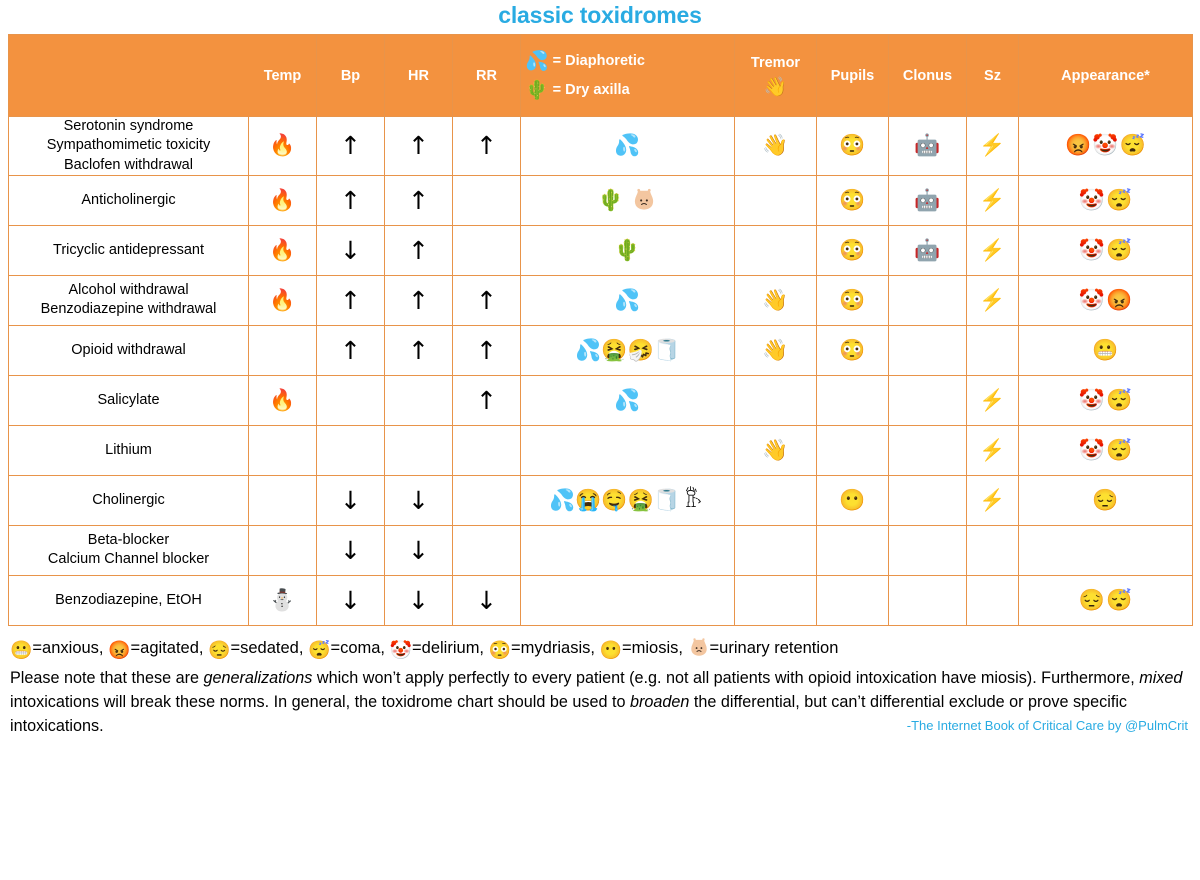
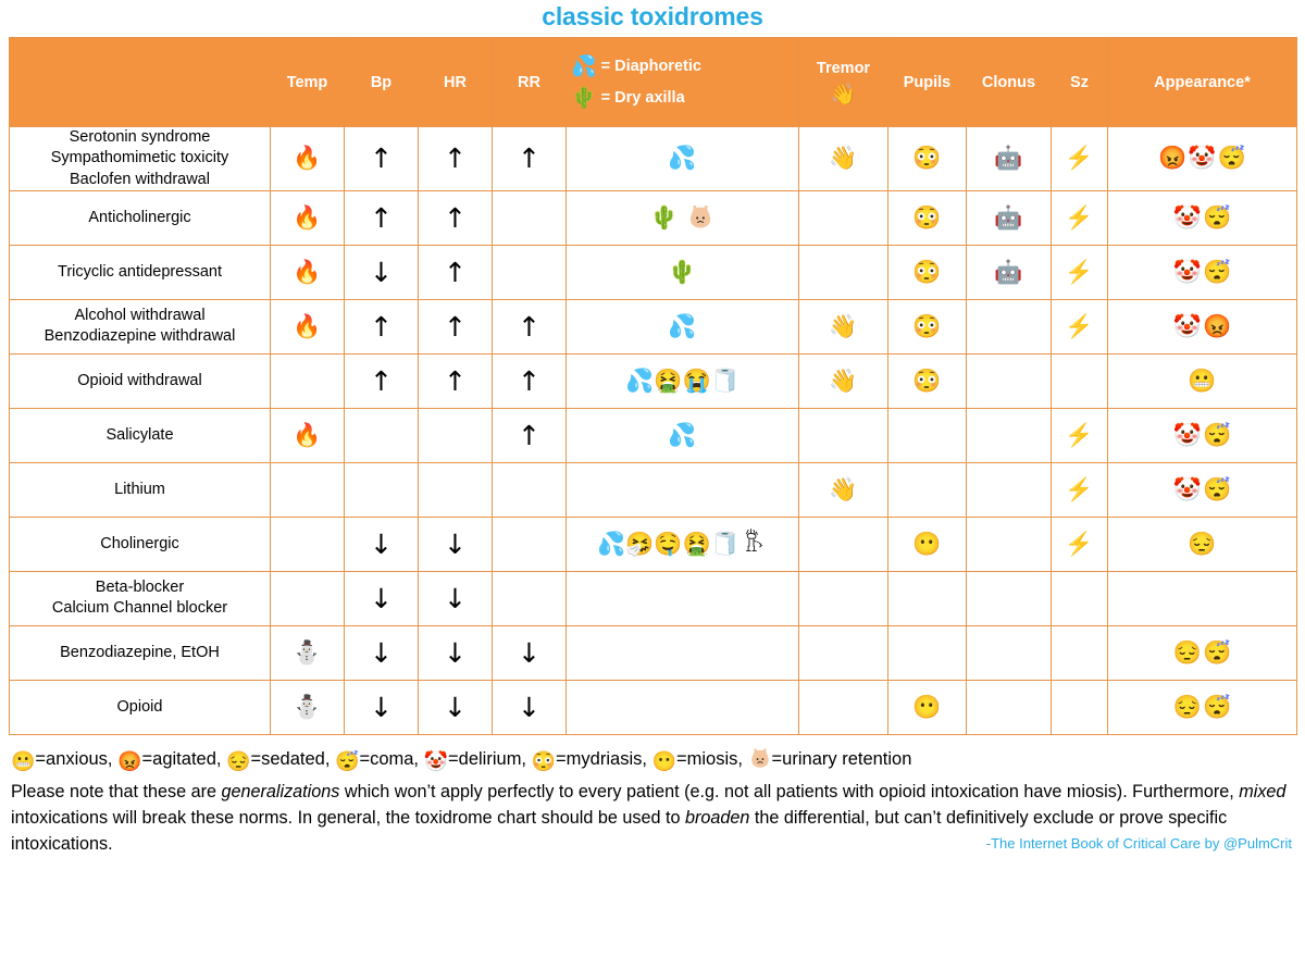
  classic toxidromes
  	Temp	Bp	HR	RR	💦 = Diaphoretic 🌵 = Dry axilla	Tremor 👋	Pupils	Clonus	Sz	Appearance*
  Serotonin syndromeSympathomimetic toxicityBaclofen withdrawal	🔥	↑	↑	↑	💦	👋	😳	🤖	⚡	😡🤡😴
  Anticholinergic	🔥	↑	↑		🌵		😳	🤖	⚡	🤡😴
  Tricyclic antidepressant	🔥	↓	↑		🌵		😳	🤖	⚡	🤡😴
  Alcohol withdrawalBenzodiazepine withdrawal	🔥	↑	↑	↑	💦	👋	😳		⚡	🤡😡
- Opioid withdrawal		↑	↑	↑	💦🤮🤧🧻	👋	😳			😬
+ Opioid withdrawal		↑	↑	↑	💦🤮😭🧻	👋	😳			😬
  Salicylate	🔥			↑	💦				⚡	🤡😴
  Lithium						👋			⚡	🤡😴
- Cholinergic		↓	↓		💦😭🤤🤮🧻		😶		⚡	😔
+ Cholinergic		↓	↓		💦🤧🤤🤮🧻		😶		⚡	😔
  Beta-blockerCalcium Channel blocker		↓	↓
  Benzodiazepine, EtOH	⛄	↓	↓	↓						😔😴
+ Opioid	⛄	↓	↓	↓			😶			😔😴
  😬=anxious, 😡=agitated, 😔=sedated, 😴=coma, 🤡=delirium, 😳=mydriasis, 😶=miosis, =urinary retention
- Please note that these are generalizations which won’t apply perfectly to every patient (e.g. not all patients with opioid intoxication have miosis). Furthermore, mixed intoxications will break these norms. In general, the toxidrome chart should be used to broaden the differential, but can’t differential exclude or prove specific intoxications.
+ Please note that these are generalizations which won’t apply perfectly to every patient (e.g. not all patients with opioid intoxication have miosis). Furthermore, mixed intoxications will break these norms. In general, the toxidrome chart should be used to broaden the differential, but can’t definitively exclude or prove specific intoxications.
  -The Internet Book of Critical Care by @PulmCrit
